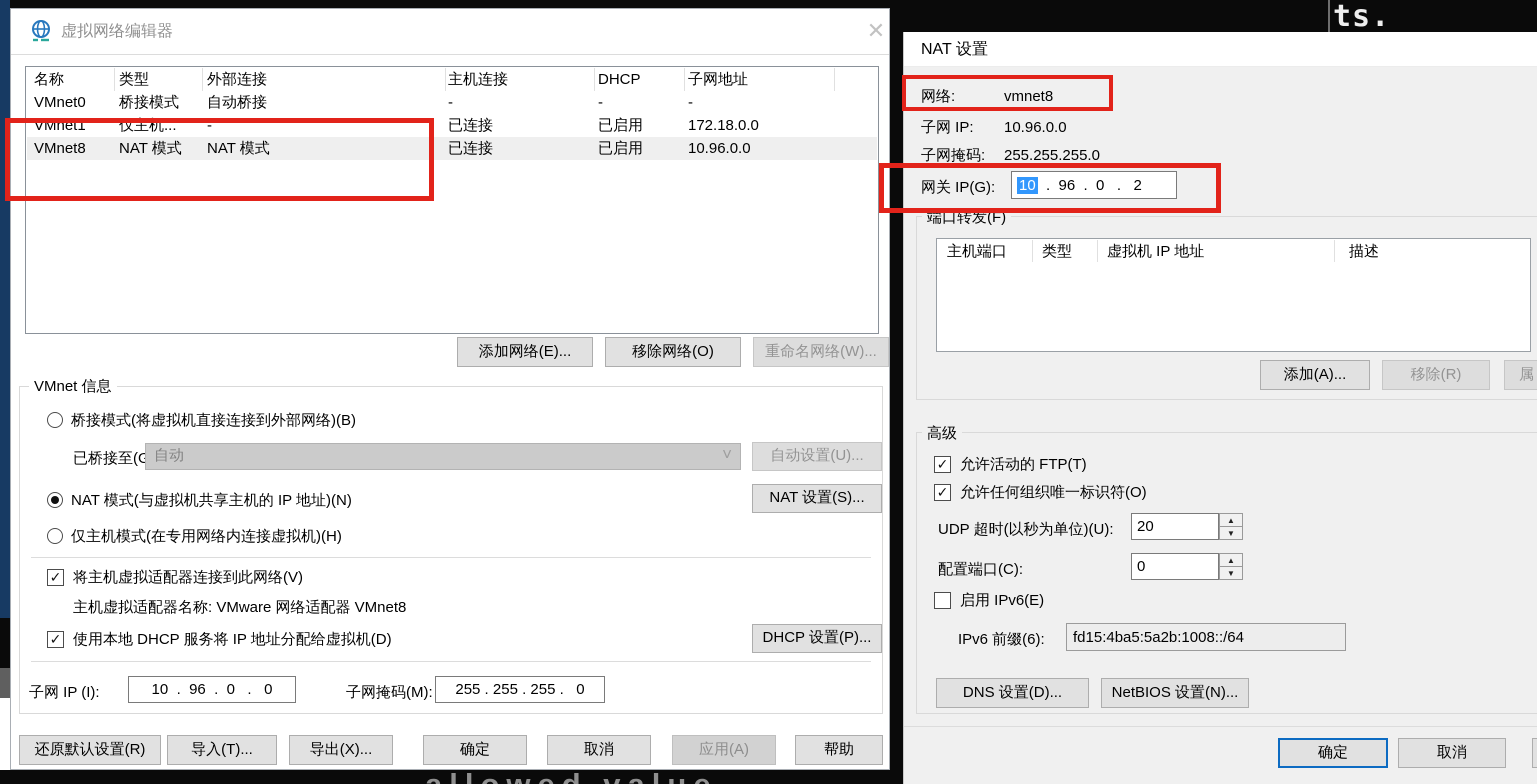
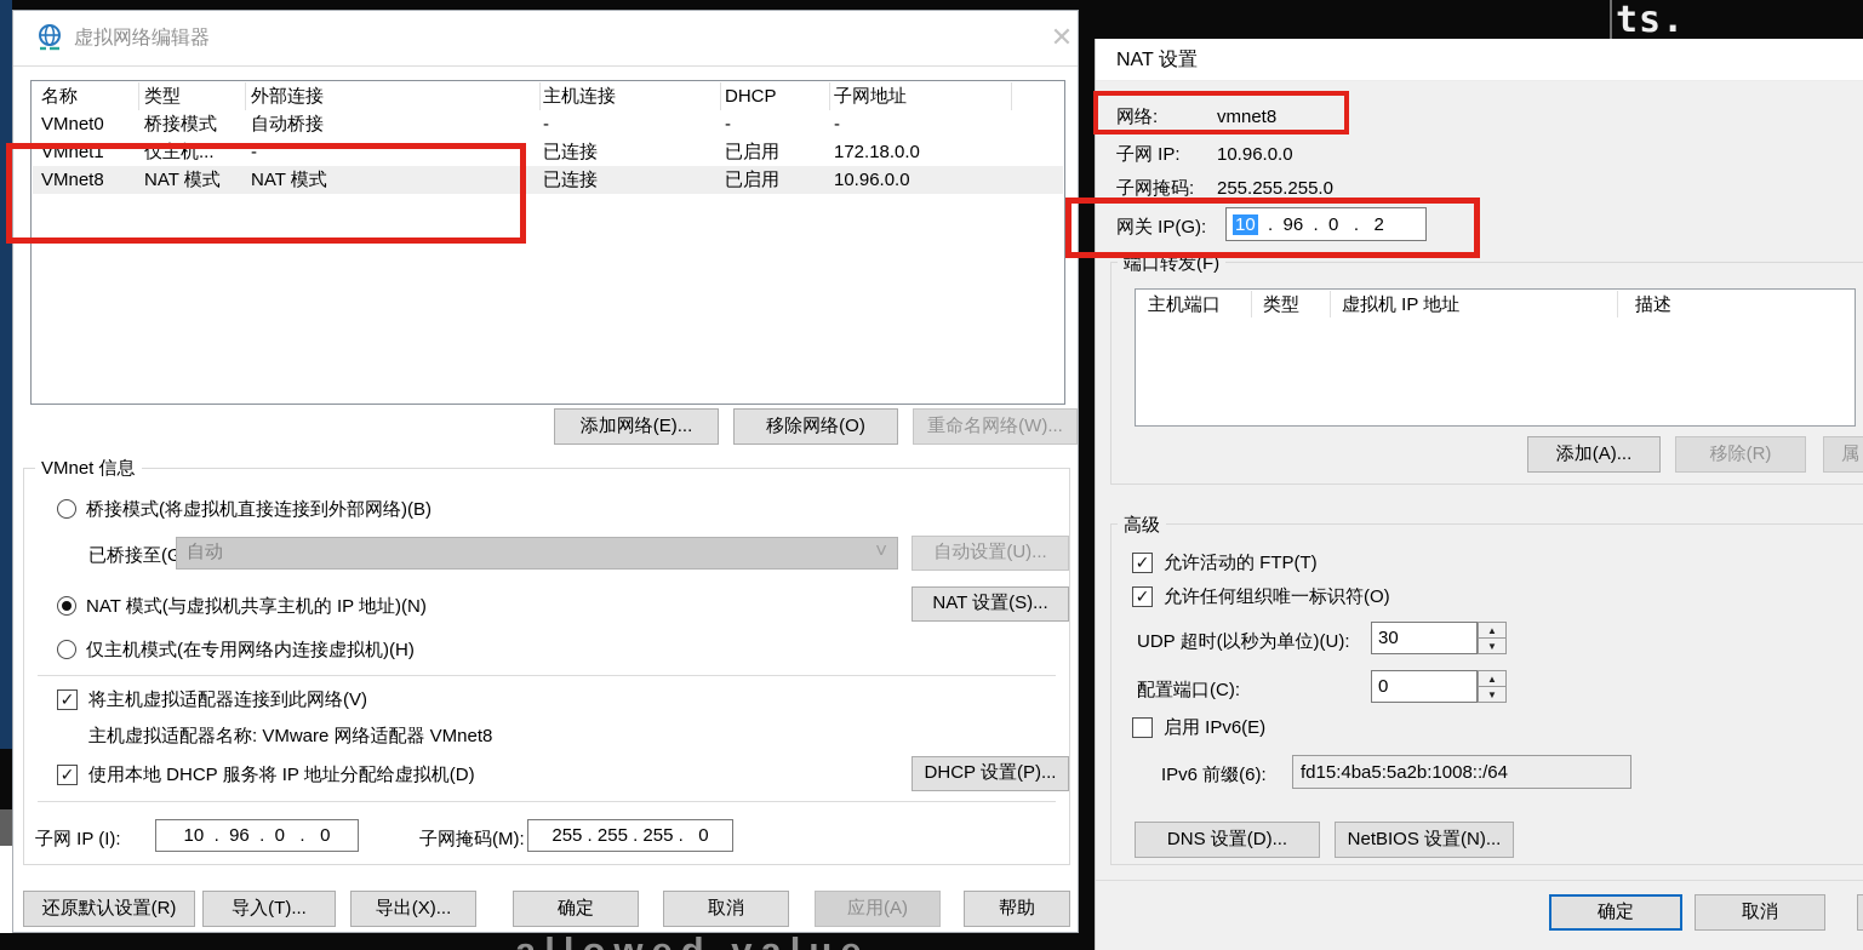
  虚拟网络编辑器
  ✕
  名称
  类型
  外部连接
  主机连接
  DHCP
  子网地址
  VMnet0
  桥接模式
  自动桥接
  -
  -
  -
  VMnet1
  仅主机...
  -
  已连接
  已启用
  172.18.0.0
  VMnet8
  NAT 模式
  NAT 模式
  已连接
  已启用
  10.96.0.0
  添加网络(E)...
  移除网络(O)
  重命名网络(W)...
  VMnet 信息
  桥接模式(将虚拟机直接连接到外部网络)(B)
  已桥接至(G
  自动
  ˅
  自动设置(U)...
  NAT 模式(与虚拟机共享主机的 IP 地址)(N)
  NAT 设置(S)...
  仅主机模式(在专用网络内连接虚拟机)(H)
  ✓
  将主机虚拟适配器连接到此网络(V)
  主机虚拟适配器名称: VMware 网络适配器 VMnet8
  ✓
  使用本地 DHCP 服务将 IP 地址分配给虚拟机(D)
  DHCP 设置(P)...
  子网 IP (I):
  10 . 96 . 0 . 0
  子网掩码(M):
  255 . 255 . 255 . 0
  还原默认设置(R)
  导入(T)...
  导出(X)...
  确定
  取消
  应用(A)
  帮助
  NAT 设置
  网络:
  vmnet8
  子网 IP:
  10.96.0.0
  子网掩码:
  255.255.255.0
  网关 IP(G):
  10
  . 96 . 0 . 2
  端口转发(F)
  主机端口
  类型
  虚拟机 IP 地址
  描述
  添加(A)...
  移除(R)
  属
  高级
  ✓
  允许活动的 FTP(T)
  ✓
  允许任何组织唯一标识符(O)
  UDP 超时(以秒为单位)(U):
- 20
+ 30
  ▲
  ▼
  配置端口(C):
  0
  ▲
  ▼
  启用 IPv6(E)
  IPv6 前缀(6):
  fd15:4ba5:5a2b:1008::/64
  DNS 设置(D)...
  NetBIOS 设置(N)...
  确定
  取消
